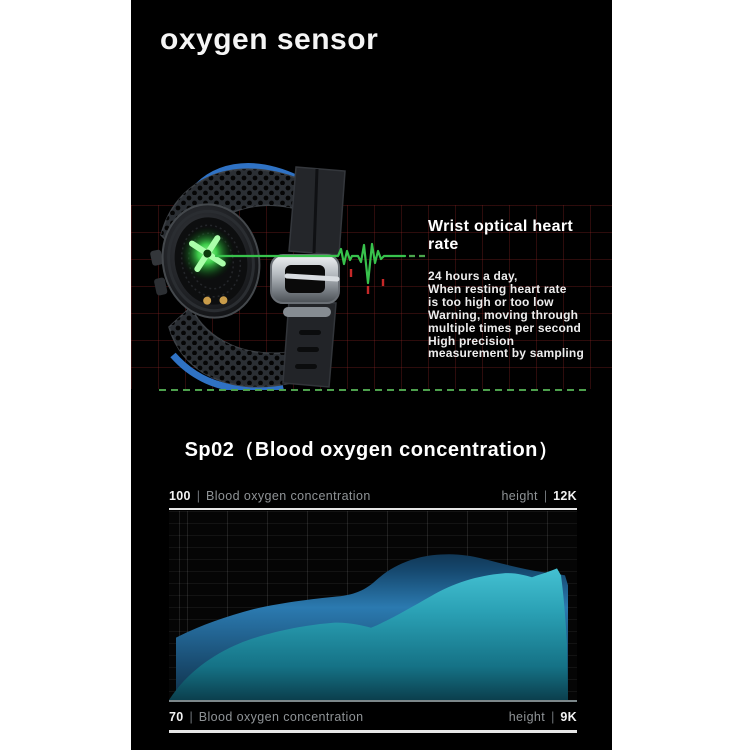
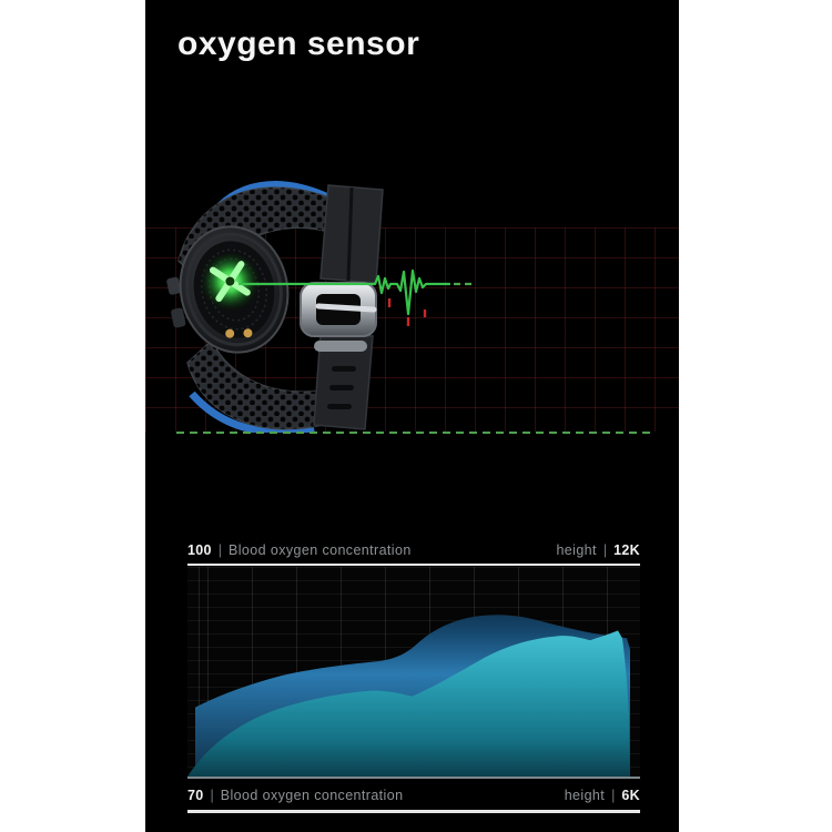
  oxygen sensor
- Wrist optical heart
- rate
- 24 hours a day,
- When resting heart rate
- is too high or too low
- Warning, moving through
- multiple times per second
- High precision
- measurement by sampling
- Sp02（Blood oxygen concentration）
  100
  |
  Blood oxygen concentration
  height
  |
  12K
  70
  |
  Blood oxygen concentration
  height
  |
- 9K
+ 6K
